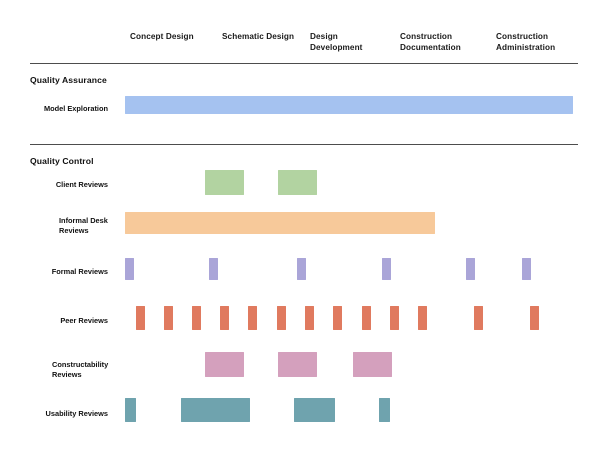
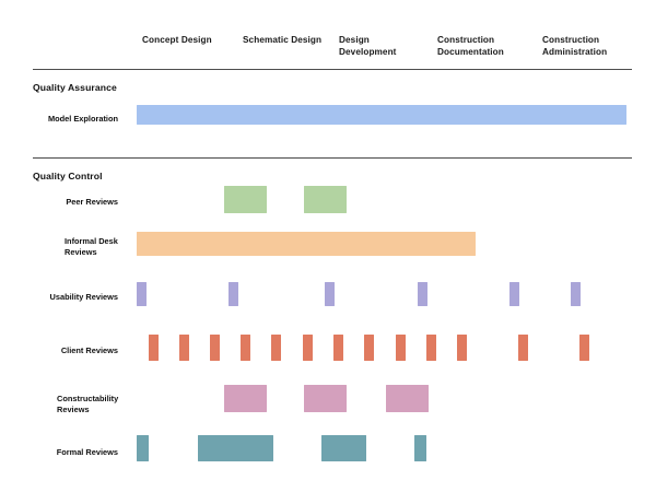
  Concept Design
  Schematic Design
  Design
  Development
  Construction
  Documentation
  Construction
  Administration
  Quality Assurance
  Quality Control
  Model Exploration
- Client Reviews
+ Peer Reviews
  Informal Desk
  Reviews
- Formal Reviews
+ Usability Reviews
- Peer Reviews
+ Client Reviews
  Constructability
  Reviews
- Usability Reviews
+ Formal Reviews
